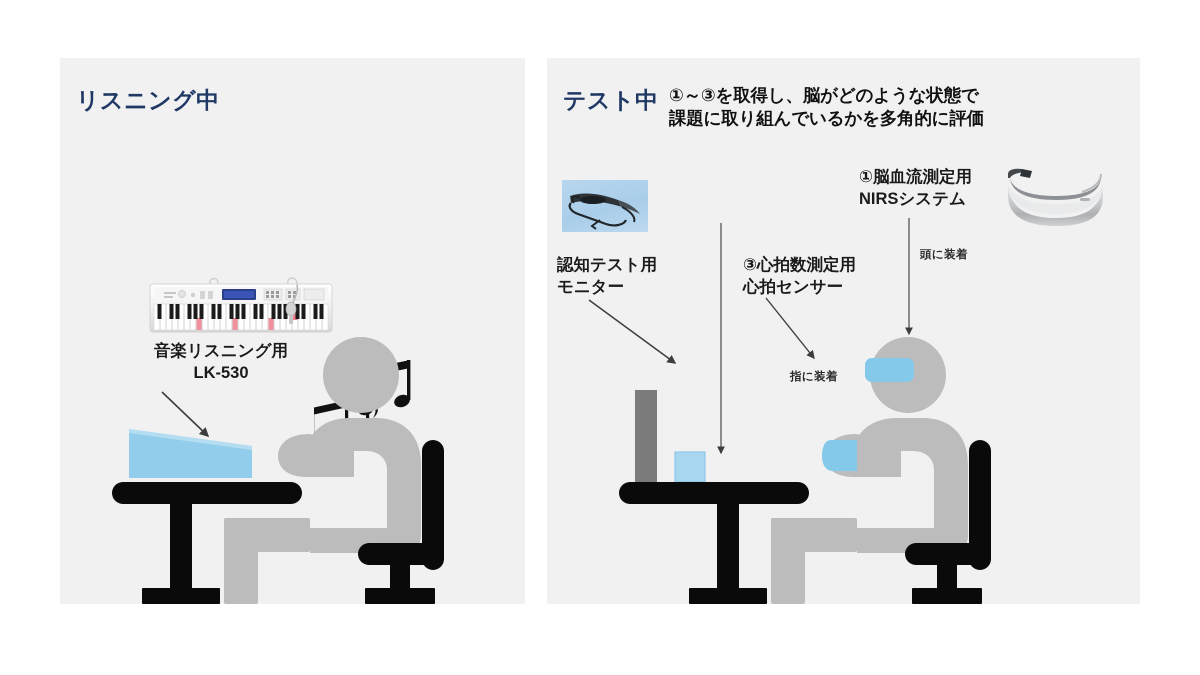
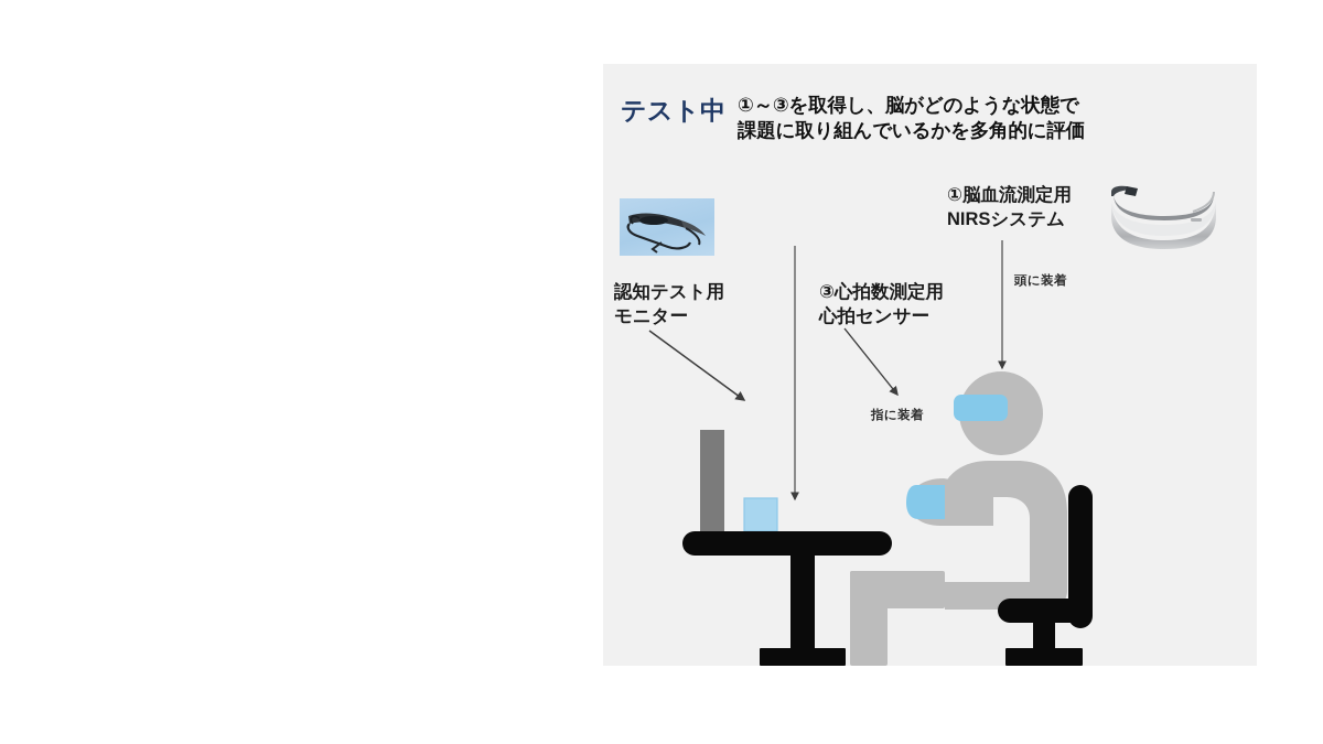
- リスニング中
- 音楽リスニング用
- LK-530
  テスト中
  ①～③を取得し、脳がどのような状態で
  課題に取り組んでいるかを多角的に評価
  ①脳血流測定用
  NIRSシステム
  認知テスト用
  モニター
  ③心拍数測定用
  心拍センサー
  頭に装着
  指に装着
